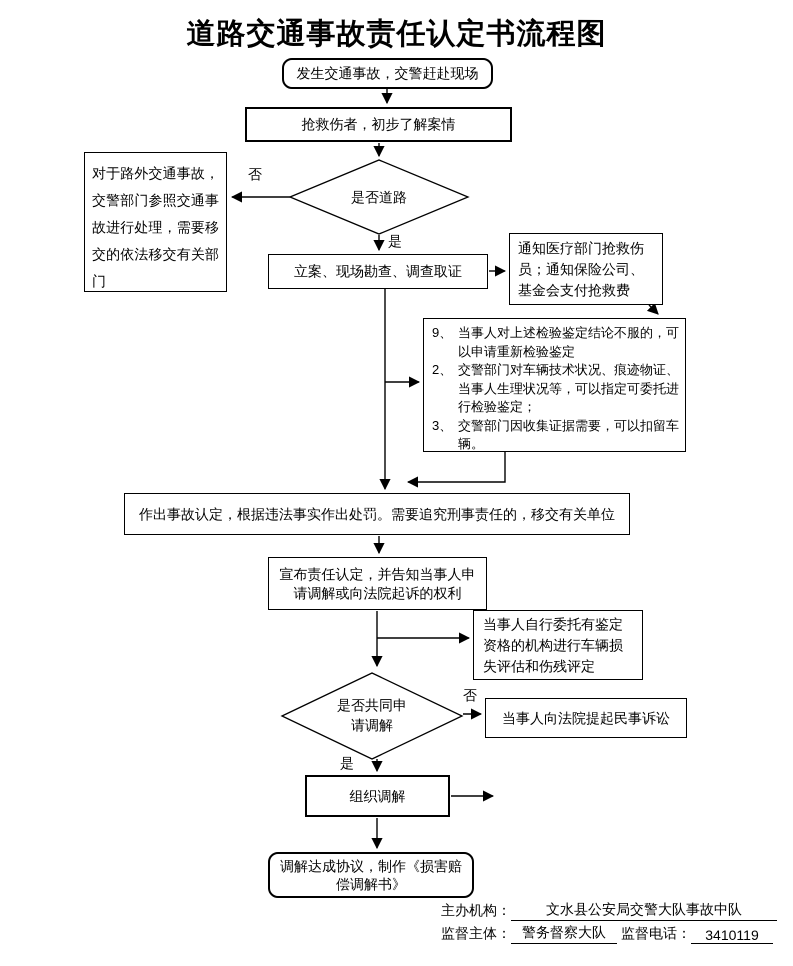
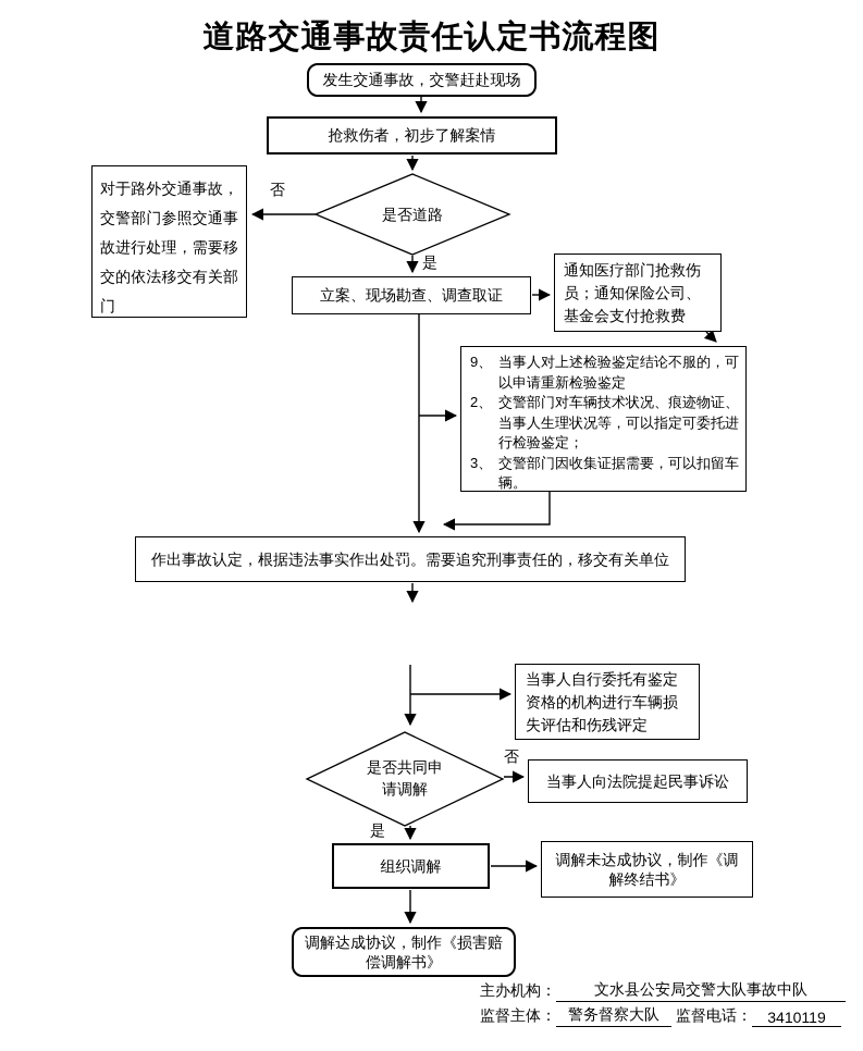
  道路交通事故责任认定书流程图
  发生交通事故，交警赶赴现场
  抢救伤者，初步了解案情
  是否道路
  对于路外交通事故，交警部门参照交通事故进行处理，需要移交的依法移交有关部门
  立案、现场勘查、调查取证
  通知医疗部门抢救伤员；通知保险公司、基金会支付抢救费
  9、
  当事人对上述检验鉴定结论不服的，可以申请重新检验鉴定
  2、
  交警部门对车辆技术状况、痕迹物证、当事人生理状况等，可以指定可委托进行检验鉴定；
  3、
  交警部门因收集证据需要，可以扣留车辆。
  作出事故认定，根据违法事实作出处罚。需要追究刑事责任的，移交有关单位
- 宣布责任认定，并告知当事人申请调解或向法院起诉的权利
  当事人自行委托有鉴定资格的机构进行车辆损失评估和伤残评定
  是否共同申请调解
  当事人向法院提起民事诉讼
  组织调解
+ 调解未达成协议，制作《调解终结书》
  调解达成协议，制作《损害赔偿调解书》
  否
  是
  否
  是
  主办机构：
  文水县公安局交警大队事故中队
  监督主体：
  警务督察大队
  监督电话：
  3410119
